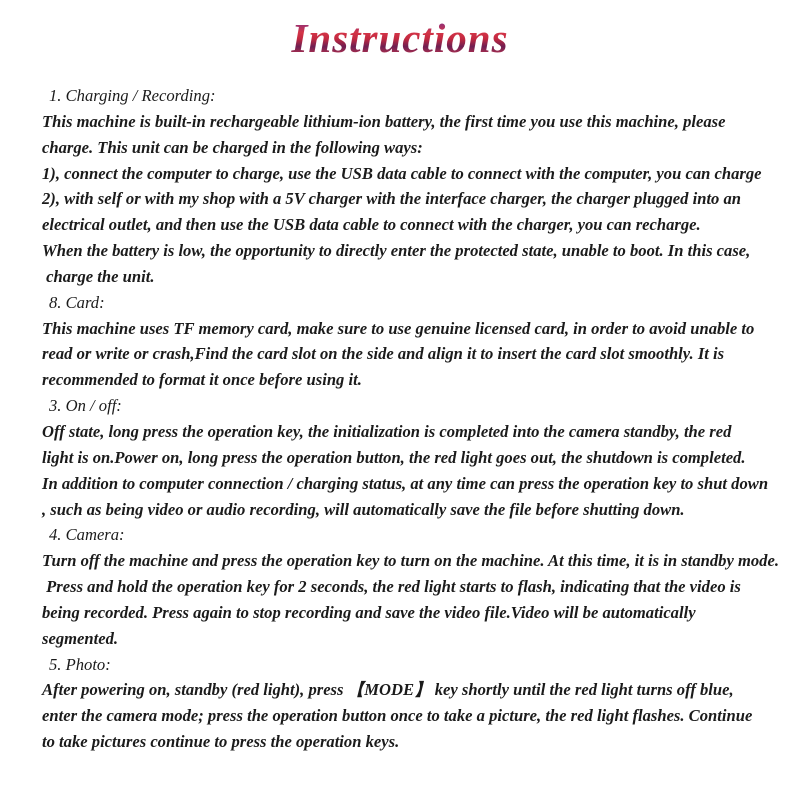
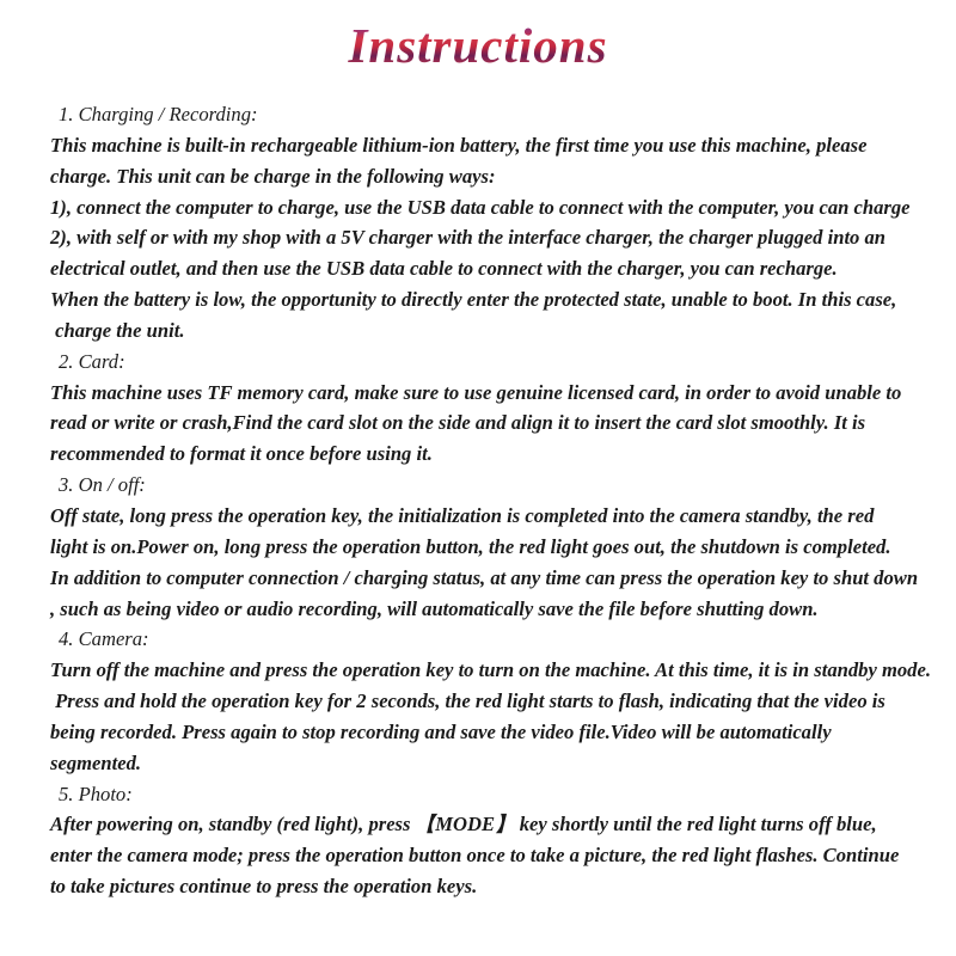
  Instructions
  1. Charging / Recording:
  This machine is built-in rechargeable lithium-ion battery, the first time you use this machine, please
- charge. This unit can be charged in the following ways:
+ charge. This unit can be charge in the following ways:
  1), connect the computer to charge, use the USB data cable to connect with the computer, you can charge
  2), with self or with my shop with a 5V charger with the interface charger, the charger plugged into an
  electrical outlet, and then use the USB data cable to connect with the charger, you can recharge.
  When the battery is low, the opportunity to directly enter the protected state, unable to boot. In this case,
  charge the unit.
- 8. Card:
+ 2. Card:
  This machine uses TF memory card, make sure to use genuine licensed card, in order to avoid unable to
  read or write or crash,Find the card slot on the side and align it to insert the card slot smoothly. It is
  recommended to format it once before using it.
  3. On / off:
  Off state, long press the operation key, the initialization is completed into the camera standby, the red
  light is on.Power on, long press the operation button, the red light goes out, the shutdown is completed.
  In addition to computer connection / charging status, at any time can press the operation key to shut down
  , such as being video or audio recording, will automatically save the file before shutting down.
  4. Camera:
  Turn off the machine and press the operation key to turn on the machine. At this time, it is in standby mode.
  Press and hold the operation key for 2 seconds, the red light starts to flash, indicating that the video is
  being recorded. Press again to stop recording and save the video file.Video will be automatically
  segmented.
  5. Photo:
  After powering on, standby (red light), press 【MODE】 key shortly until the red light turns off blue,
  enter the camera mode; press the operation button once to take a picture, the red light flashes. Continue
  to take pictures continue to press the operation keys.
